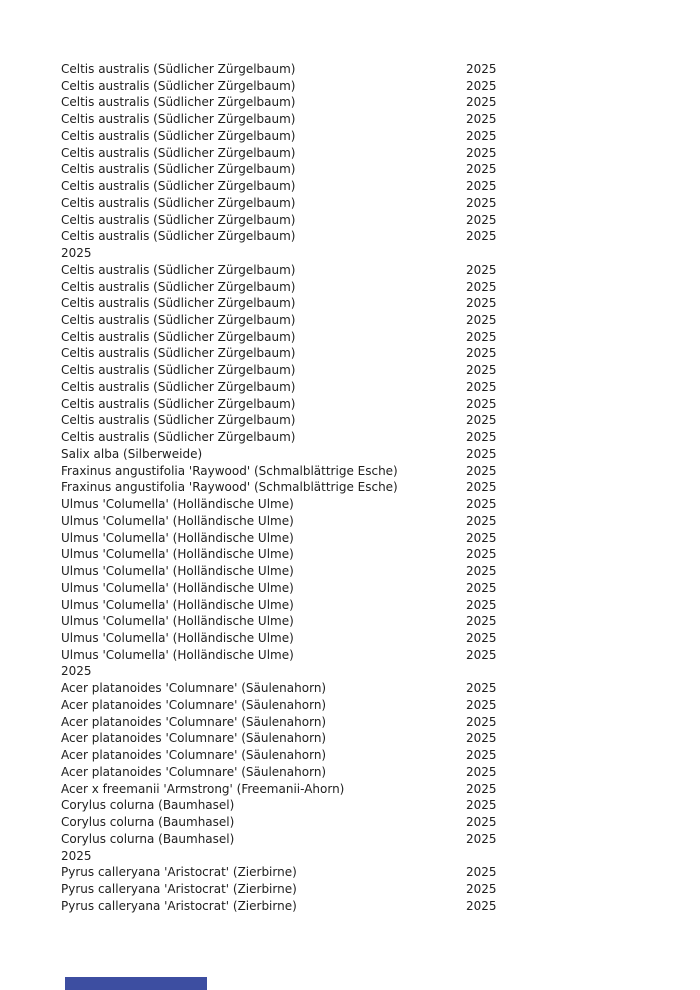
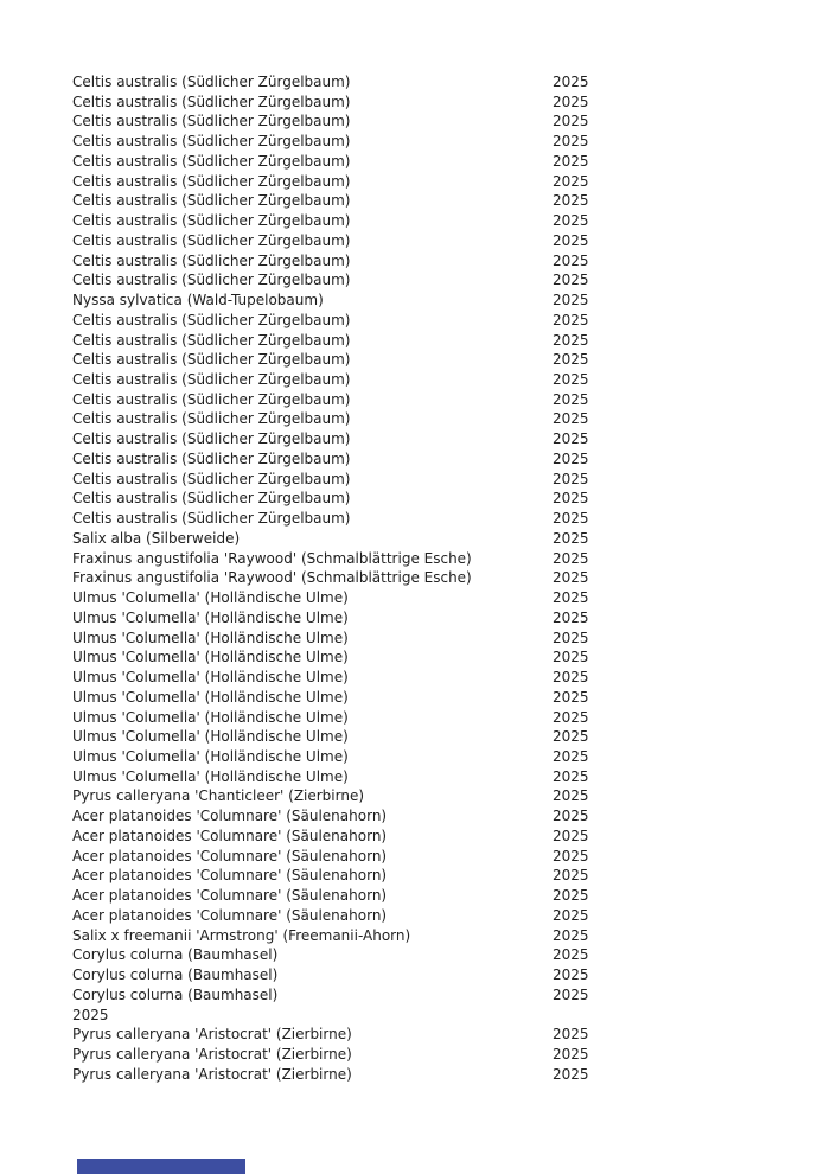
  Celtis australis (Südlicher Zürgelbaum)
  2025
  Celtis australis (Südlicher Zürgelbaum)
  2025
  Celtis australis (Südlicher Zürgelbaum)
  2025
  Celtis australis (Südlicher Zürgelbaum)
  2025
  Celtis australis (Südlicher Zürgelbaum)
  2025
  Celtis australis (Südlicher Zürgelbaum)
  2025
  Celtis australis (Südlicher Zürgelbaum)
  2025
  Celtis australis (Südlicher Zürgelbaum)
  2025
  Celtis australis (Südlicher Zürgelbaum)
  2025
  Celtis australis (Südlicher Zürgelbaum)
  2025
  Celtis australis (Südlicher Zürgelbaum)
  2025
+ Nyssa sylvatica (Wald-Tupelobaum)
  2025
  Celtis australis (Südlicher Zürgelbaum)
  2025
  Celtis australis (Südlicher Zürgelbaum)
  2025
  Celtis australis (Südlicher Zürgelbaum)
  2025
  Celtis australis (Südlicher Zürgelbaum)
  2025
  Celtis australis (Südlicher Zürgelbaum)
  2025
  Celtis australis (Südlicher Zürgelbaum)
  2025
  Celtis australis (Südlicher Zürgelbaum)
  2025
  Celtis australis (Südlicher Zürgelbaum)
  2025
  Celtis australis (Südlicher Zürgelbaum)
  2025
  Celtis australis (Südlicher Zürgelbaum)
  2025
  Celtis australis (Südlicher Zürgelbaum)
  2025
  Salix alba (Silberweide)
  2025
  Fraxinus angustifolia 'Raywood' (Schmalblättrige Esche)
  2025
  Fraxinus angustifolia 'Raywood' (Schmalblättrige Esche)
  2025
  Ulmus 'Columella' (Holländische Ulme)
  2025
  Ulmus 'Columella' (Holländische Ulme)
  2025
  Ulmus 'Columella' (Holländische Ulme)
  2025
  Ulmus 'Columella' (Holländische Ulme)
  2025
  Ulmus 'Columella' (Holländische Ulme)
  2025
  Ulmus 'Columella' (Holländische Ulme)
  2025
  Ulmus 'Columella' (Holländische Ulme)
  2025
  Ulmus 'Columella' (Holländische Ulme)
  2025
  Ulmus 'Columella' (Holländische Ulme)
  2025
  Ulmus 'Columella' (Holländische Ulme)
  2025
+ Pyrus calleryana 'Chanticleer' (Zierbirne)
  2025
  Acer platanoides 'Columnare' (Säulenahorn)
  2025
  Acer platanoides 'Columnare' (Säulenahorn)
  2025
  Acer platanoides 'Columnare' (Säulenahorn)
  2025
  Acer platanoides 'Columnare' (Säulenahorn)
  2025
  Acer platanoides 'Columnare' (Säulenahorn)
  2025
  Acer platanoides 'Columnare' (Säulenahorn)
  2025
- Acer x freemanii 'Armstrong' (Freemanii-Ahorn)
+ Salix x freemanii 'Armstrong' (Freemanii-Ahorn)
  2025
  Corylus colurna (Baumhasel)
  2025
  Corylus colurna (Baumhasel)
  2025
  Corylus colurna (Baumhasel)
  2025
  2025
  Pyrus calleryana 'Aristocrat' (Zierbirne)
  2025
  Pyrus calleryana 'Aristocrat' (Zierbirne)
  2025
  Pyrus calleryana 'Aristocrat' (Zierbirne)
  2025
